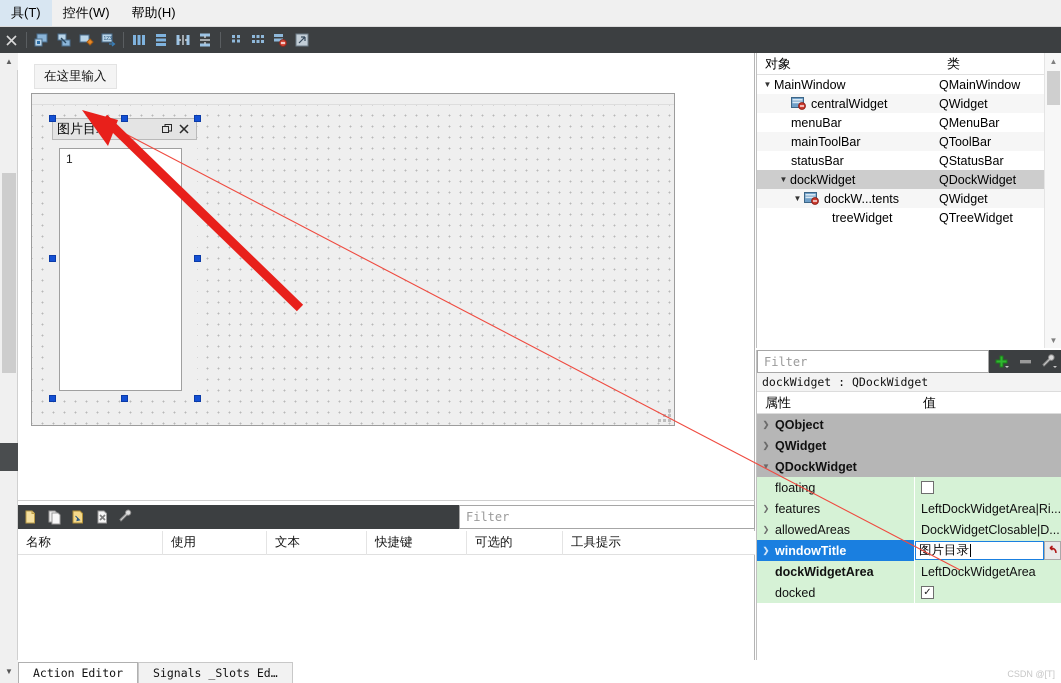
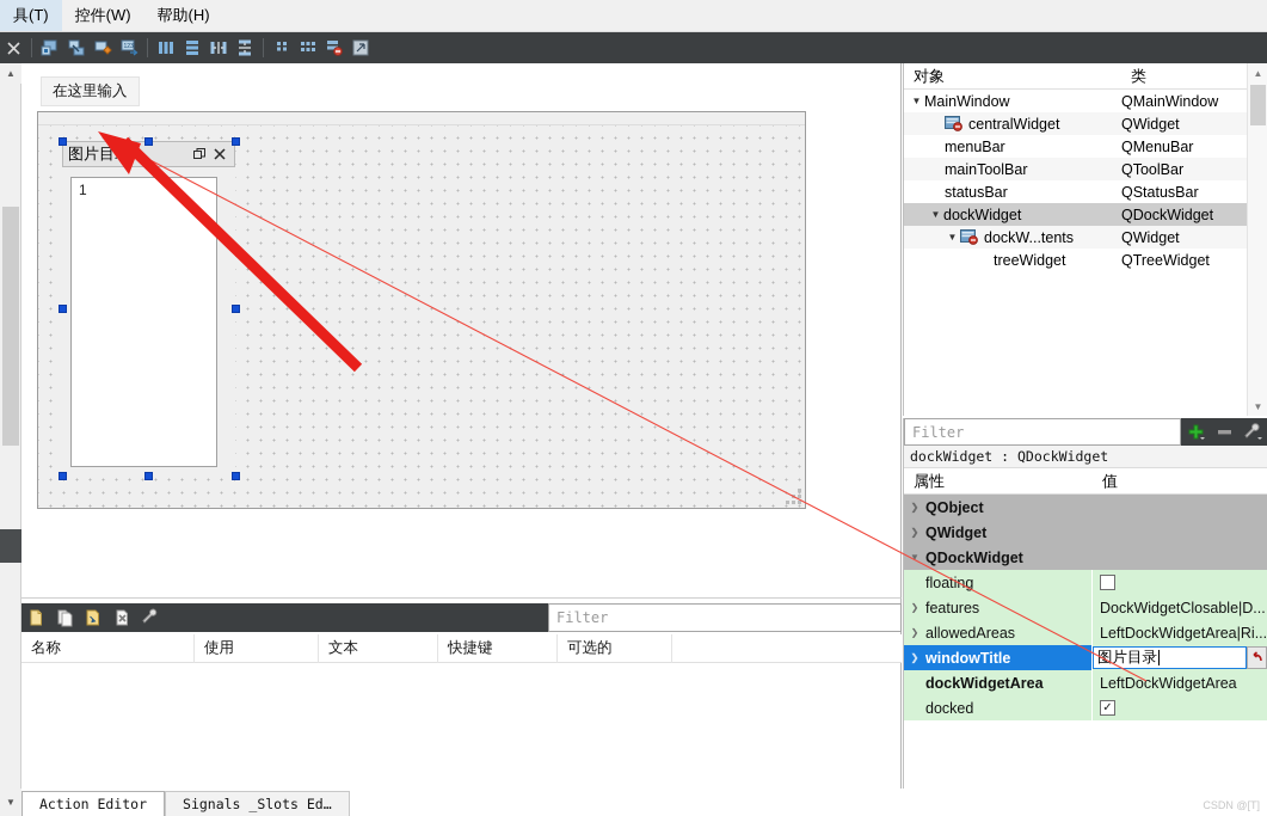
  具(T)
  控件(W)
  帮助(H)
  ▲
  在这里输入
  图片目
  1
  Filter
  名称
  使用
  文本
  快捷键
  可选的
- 工具提示
  ▼
  Action Editor
  Signals _Slots Ed…
  对象
  类
  ▼
  MainWindow
  QMainWindow
  centralWidget
  QWidget
  menuBar
  QMenuBar
  mainToolBar
  QToolBar
  statusBar
  QStatusBar
  ▼
  dockWidget
  QDockWidget
  ▼
  dockW...tents
  QWidget
  treeWidget
  QTreeWidget
  ▲
  ▼
  Filter
  dockWidget : QDockWidget
  属性
  值
  ❯
  QObject
  ❯
  QWidget
  ▼
  QDockWidget
  floating
  ❯
  features
- LeftDockWidgetArea|Ri...
+ DockWidgetClosable|D...
  ❯
  allowedAreas
- DockWidgetClosable|D...
+ LeftDockWidgetArea|Ri...
  ❯
  windowTitle
  图片目录
  dockWidgetArea
  LeftDockWidgetArea
  docked
  ✓
  CSDN @[T]
